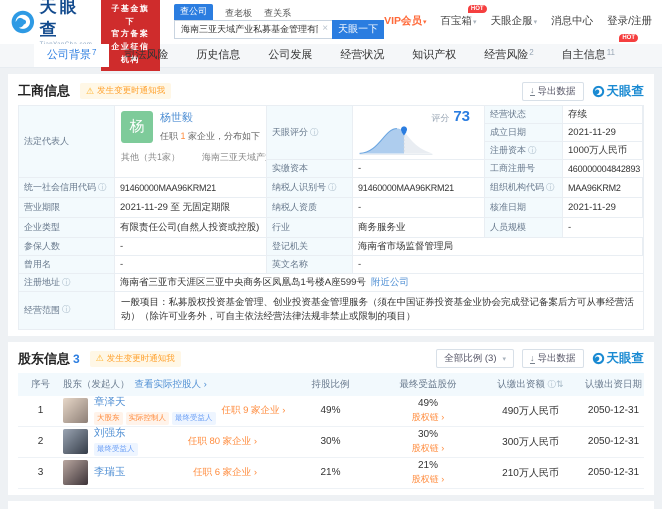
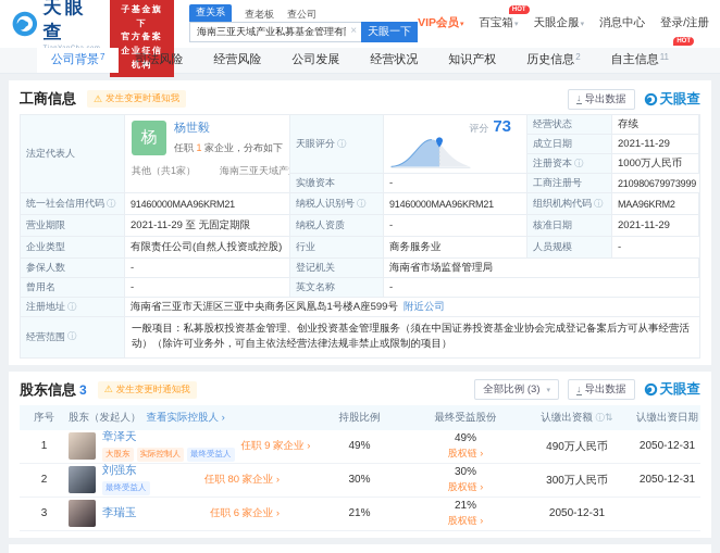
  天眼查
  官方备案企业征信机构
- 查公司
+ 查关系
  查老板
- 查关系
+ 查公司
  海南三亚天域产业私募基金管理有
  ×
  天眼一下
  VIP会员
  百宝箱
  天眼企服
  消息中心
  登录/注册
  公司背景
  7
  司法风险
- 历史信息
+ 经营风险
  公司发展
  经营状况
  知识产权
- 经营风险
+ 历史信息
  2
  自主信息
  11
  工商信息
  ⚠
  发生变更时通知我
  ↓
  导出数据
  天眼查
  法定代表人
  杨
  杨世毅
  任职 1 家企业，分布如下
  其他（共1家）
  经营状态
  存续
  天眼评分
  ⓘ
  评分 73
  成立日期
  2021-11-29
  注册资本
  ⓘ
  1000万人民币
  实缴资本
  -
  工商注册号
- 460000004842893
+ 210980679973999
  统一社会信用代码
  ⓘ
  91460000MAA96KRM21
  纳税人识别号
  ⓘ
  91460000MAA96KRM21
  组织机构代码
  ⓘ
  MAA96KRM2
  营业期限
  2021-11-29 至 无固定期限
  纳税人资质
  -
  核准日期
  2021-11-29
  企业类型
  有限责任公司(自然人投资或控股)
  行业
  商务服务业
  人员规模
  -
  参保人数
  -
  登记机关
  海南省市场监督管理局
  曾用名
  -
  英文名称
  -
  注册地址
  ⓘ
  海南省三亚市天涯区三亚中央商务区凤凰岛1号楼A座599号
  附近公司
  经营范围
  ⓘ
  一般项目：私募股权投资基金管理、创业投资基金管理服务（须在中国证券投资基金业协会完成登记备案后方可从事经营活动）（除许可业务外，可自主依法经营法律法规非禁止或限制的项目）
  股东信息
  3
  ⚠
  发生变更时通知我
  全部比例 (3)
  ↓
  导出数据
  天眼查
  序号
  股东（发起人）
  查看实际控股人 ›
  持股比例
  最终受益股份
  认缴出资额 ⓘ⇅
  认缴出资日期
  1
  章泽天
  大股东
  实际控制人
  最终受益人
  任职 9 家企业 ›
  49%
  49%
  股权链 ›
  490万人民币
  2050-12-31
  2
  刘强东
  最终受益人
  任职 80 家企业 ›
  30%
  30%
  股权链 ›
  300万人民币
  2050-12-31
  3
  李瑞玉
  任职 6 家企业 ›
  21%
  21%
  股权链 ›
- 210万人民币
  2050-12-31
